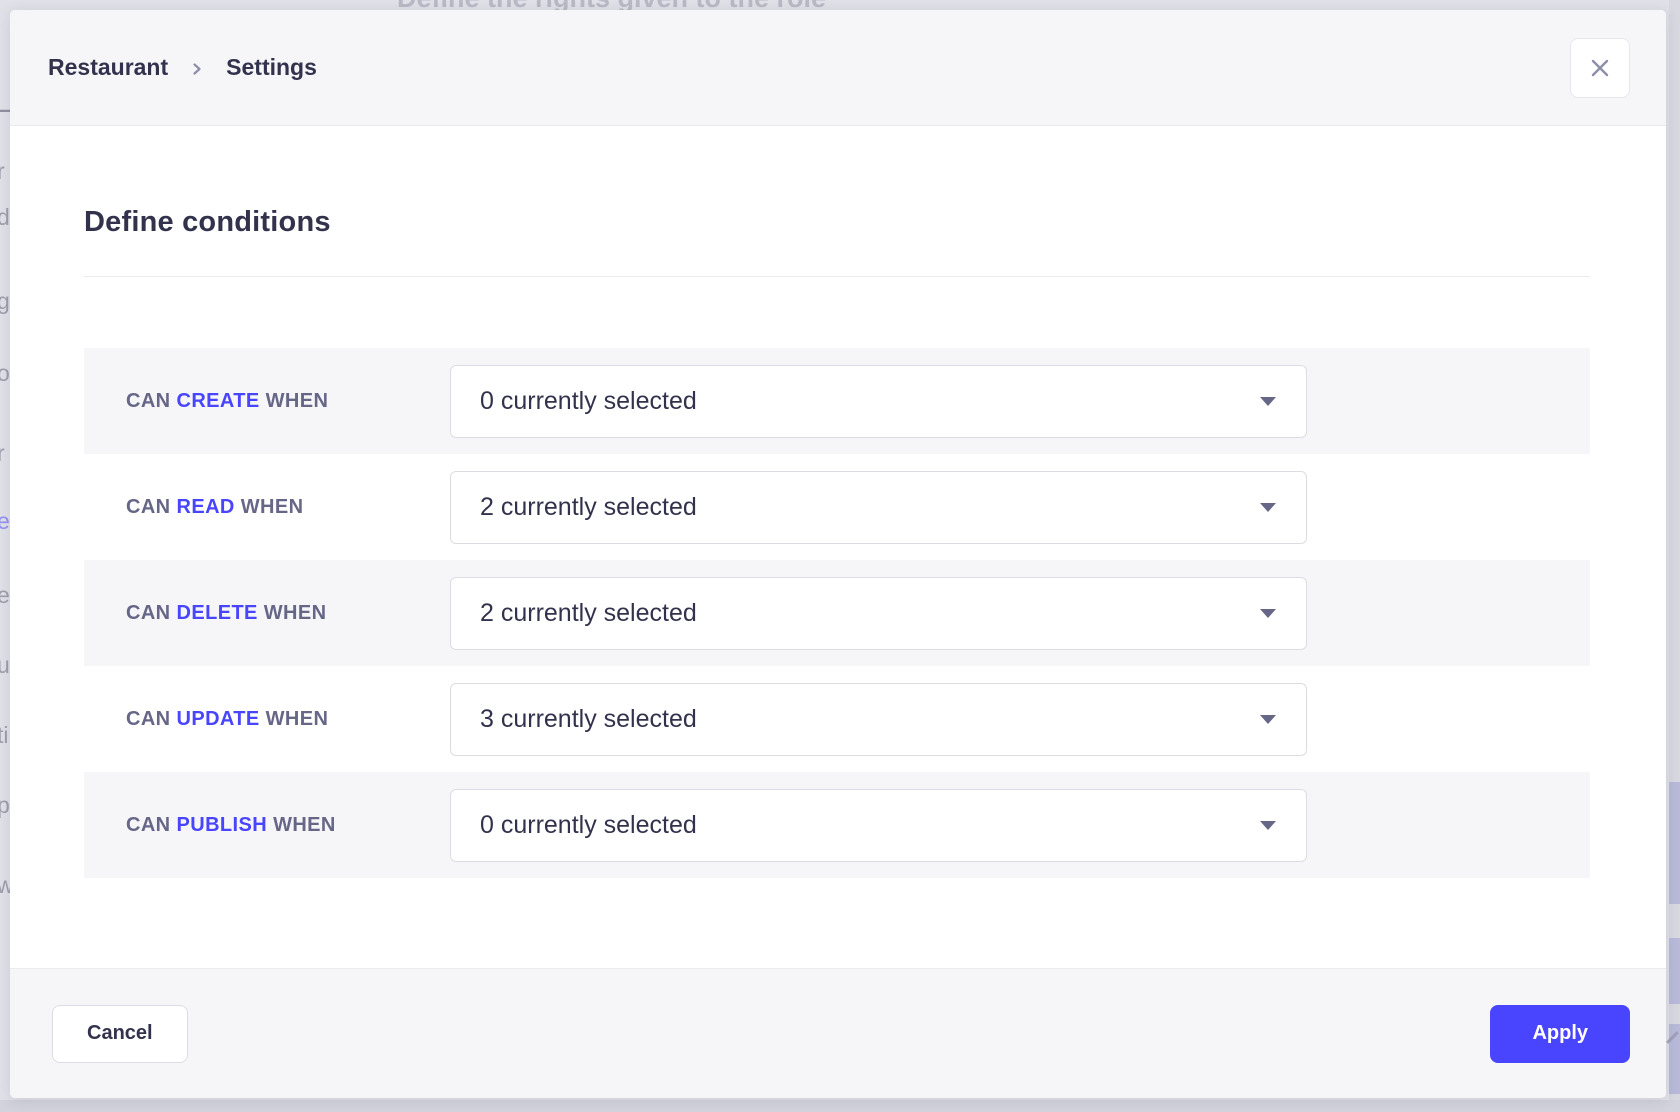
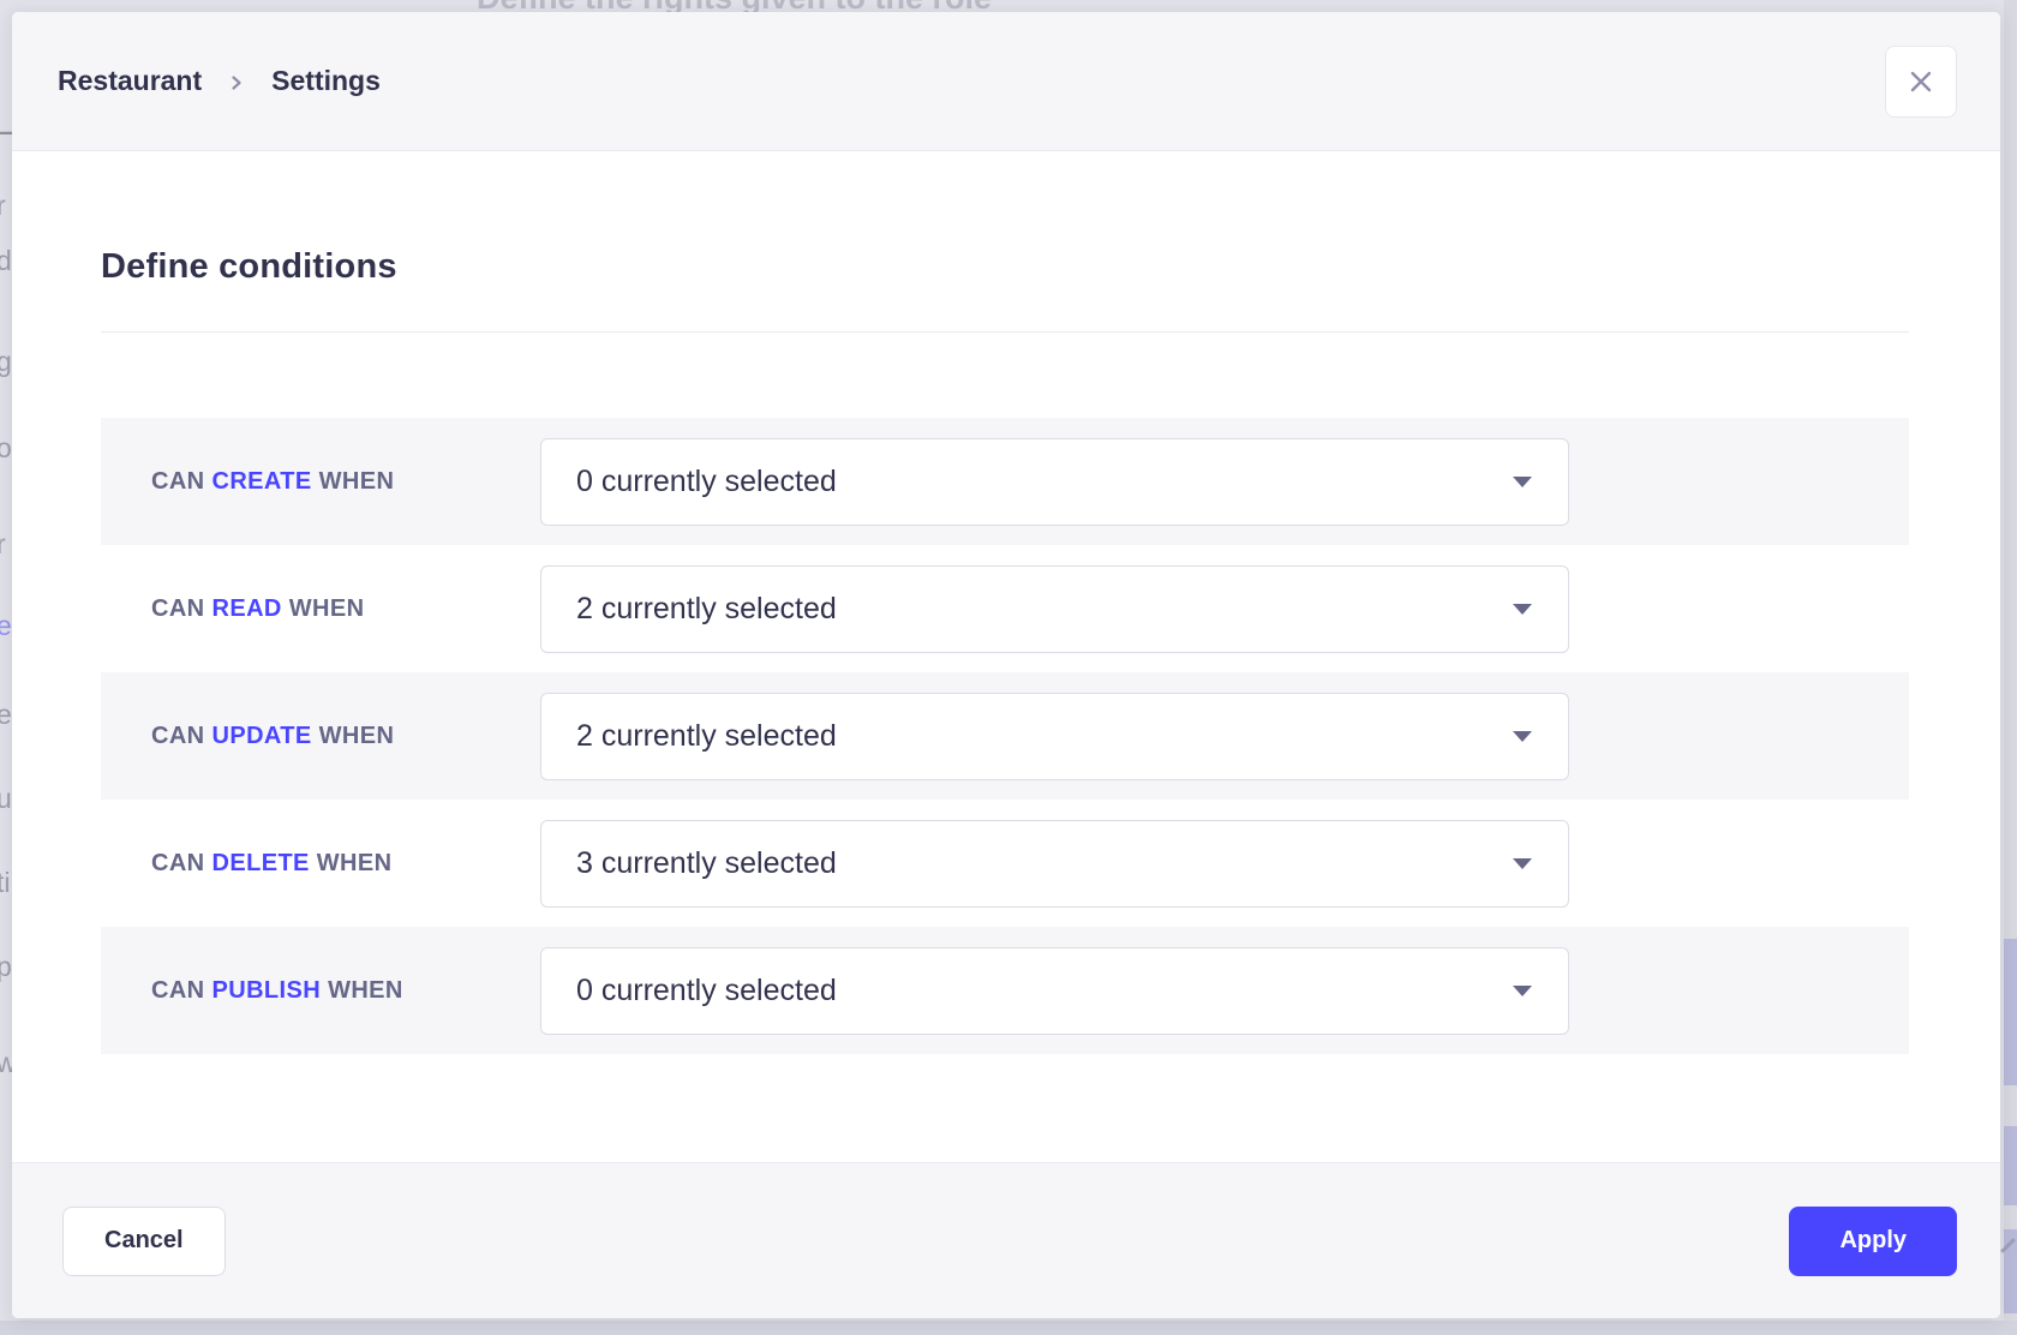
  —
  r
  d
  g
  o
  r
  e
  u
  ti
  p
  w
  Restaurant
  Settings
  Define conditions
  CAN CREATE WHEN
  0 currently selected
  CAN READ WHEN
  2 currently selected
- CAN DELETE WHEN
+ CAN UPDATE WHEN
  2 currently selected
- CAN UPDATE WHEN
+ CAN DELETE WHEN
  3 currently selected
  CAN PUBLISH WHEN
  0 currently selected
  Cancel
  Apply
